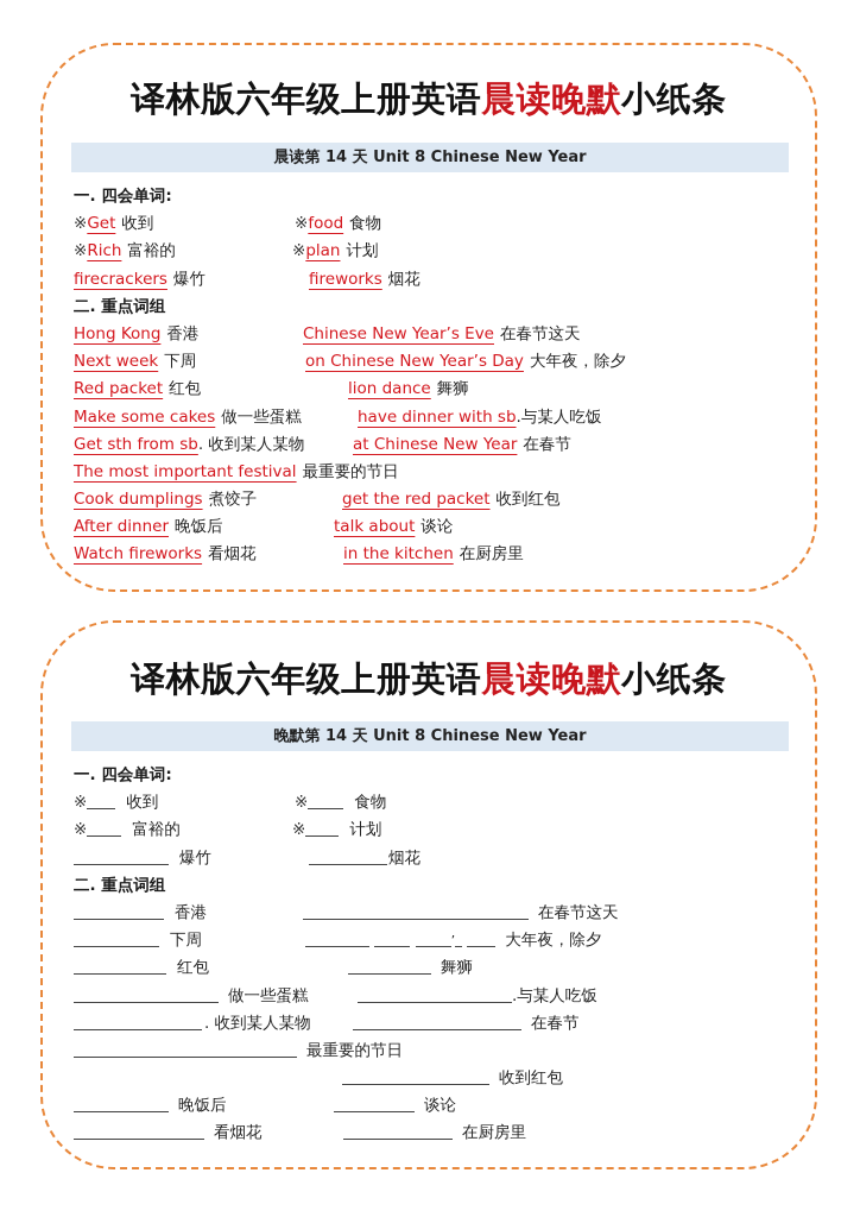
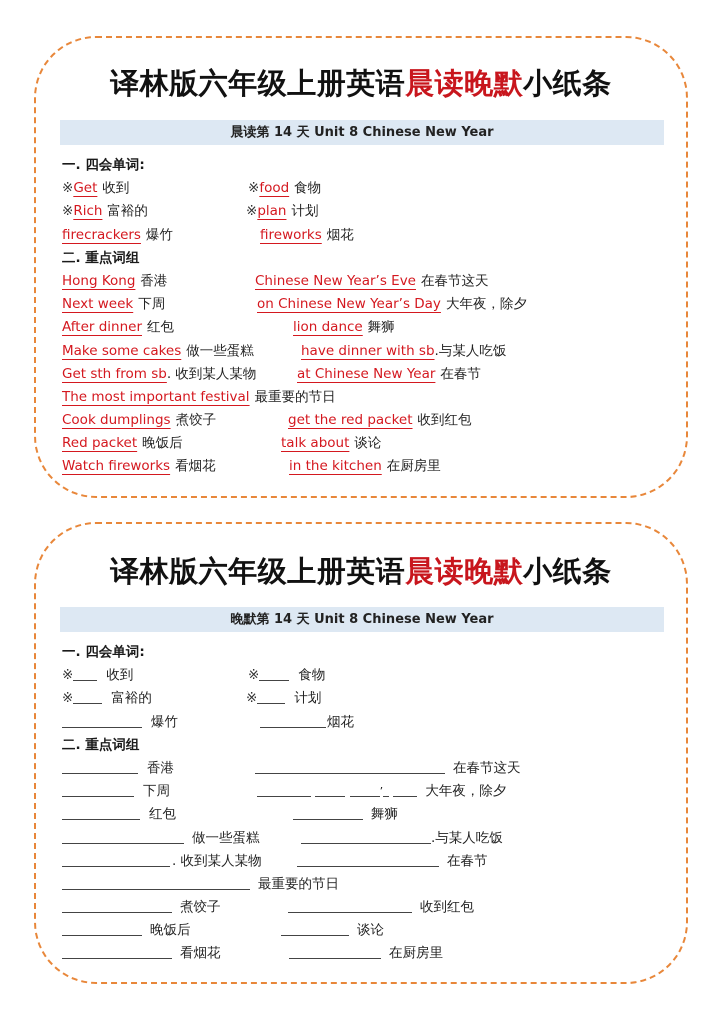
  译林版六年级上册英语晨读晚默小纸条
  晨读第 14 天 Unit 8 Chinese New Year
  一. 四会单词:
  ※Get 收到
  ※food 食物
  ※Rich 富裕的
  ※plan 计划
  firecrackers 爆竹
  fireworks 烟花
  二. 重点词组
  Hong Kong 香港
  Chinese New Year’s Eve 在春节这天
  Next week 下周
  on Chinese New Year’s Day 大年夜，除夕
- Red packet 红包
+ After dinner 红包
  lion dance 舞狮
  Make some cakes 做一些蛋糕
  have dinner with sb.与某人吃饭
  Get sth from sb. 收到某人某物
  at Chinese New Year 在春节
  The most important festival 最重要的节日
  Cook dumplings 煮饺子
  get the red packet 收到红包
- After dinner 晚饭后
+ Red packet 晚饭后
  talk about 谈论
  Watch fireworks 看烟花
  in the kitchen 在厨房里
  译林版六年级上册英语晨读晚默小纸条
  晚默第 14 天 Unit 8 Chinese New Year
  一. 四会单词:
  ※ 收到
  ※ 食物
  ※ 富裕的
  ※ 计划
  爆竹
  烟花
  二. 重点词组
  香港
  在春节这天
  下周
  ’ 大年夜，除夕
  红包
  舞狮
  做一些蛋糕
  .与某人吃饭
  . 收到某人某物
  在春节
  最重要的节日
+ 煮饺子
  收到红包
  晚饭后
  谈论
  看烟花
  在厨房里
